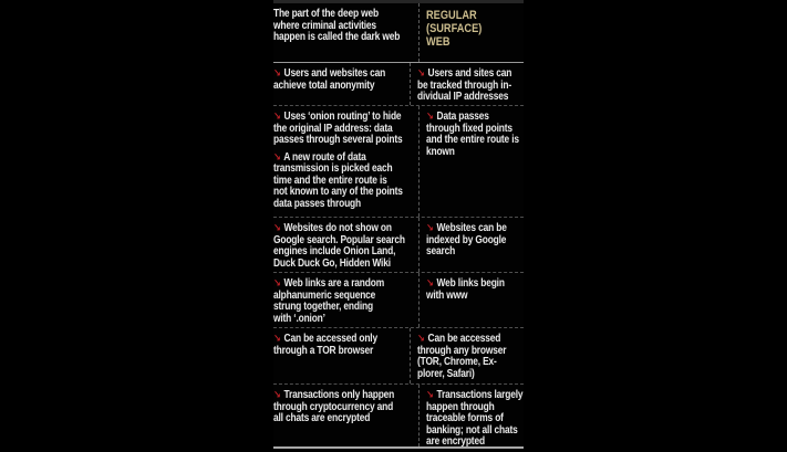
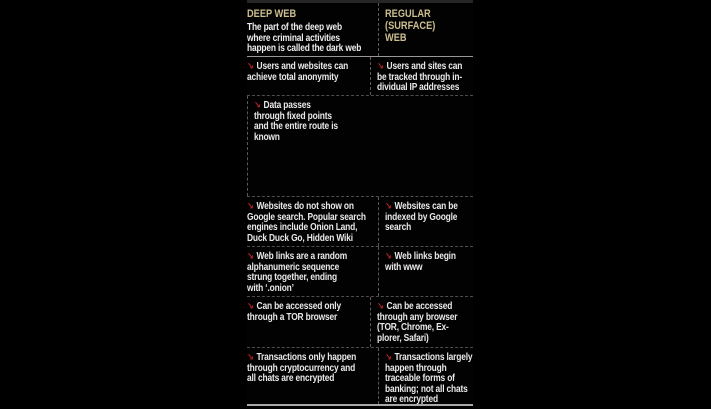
+ DEEP WEB
  The part of the deep web
  where criminal activities
  happen is called the dark web
  REGULAR
  (SURFACE)
  WEB
  ↘ Users and websites can
  achieve total anonymity
  ↘ Users and sites can
  be tracked through in-
  dividual IP addresses
- ↘ Uses ‘onion routing’ to hide
- the original IP address: data
- passes through several points
- ↘ A new route of data
- transmission is picked each
- time and the entire route is
- not known to any of the points
- data passes through
  ↘ Data passes
  through fixed points
  and the entire route is
  known
  ↘ Websites do not show on
  Google search. Popular search
  engines include Onion Land,
  Duck Duck Go, Hidden Wiki
  ↘ Websites can be
  indexed by Google
  search
  ↘ Web links are a random
  alphanumeric sequence
  strung together, ending
  with ‘.onion’
  ↘ Web links begin
  with www
  ↘ Can be accessed only
  through a TOR browser
  ↘ Can be accessed
  through any browser
  (TOR, Chrome, Ex-
  plorer, Safari)
  ↘ Transactions only happen
  through cryptocurrency and
  all chats are encrypted
  ↘ Transactions largely
  happen through
  traceable forms of
  banking; not all chats
  are encrypted
